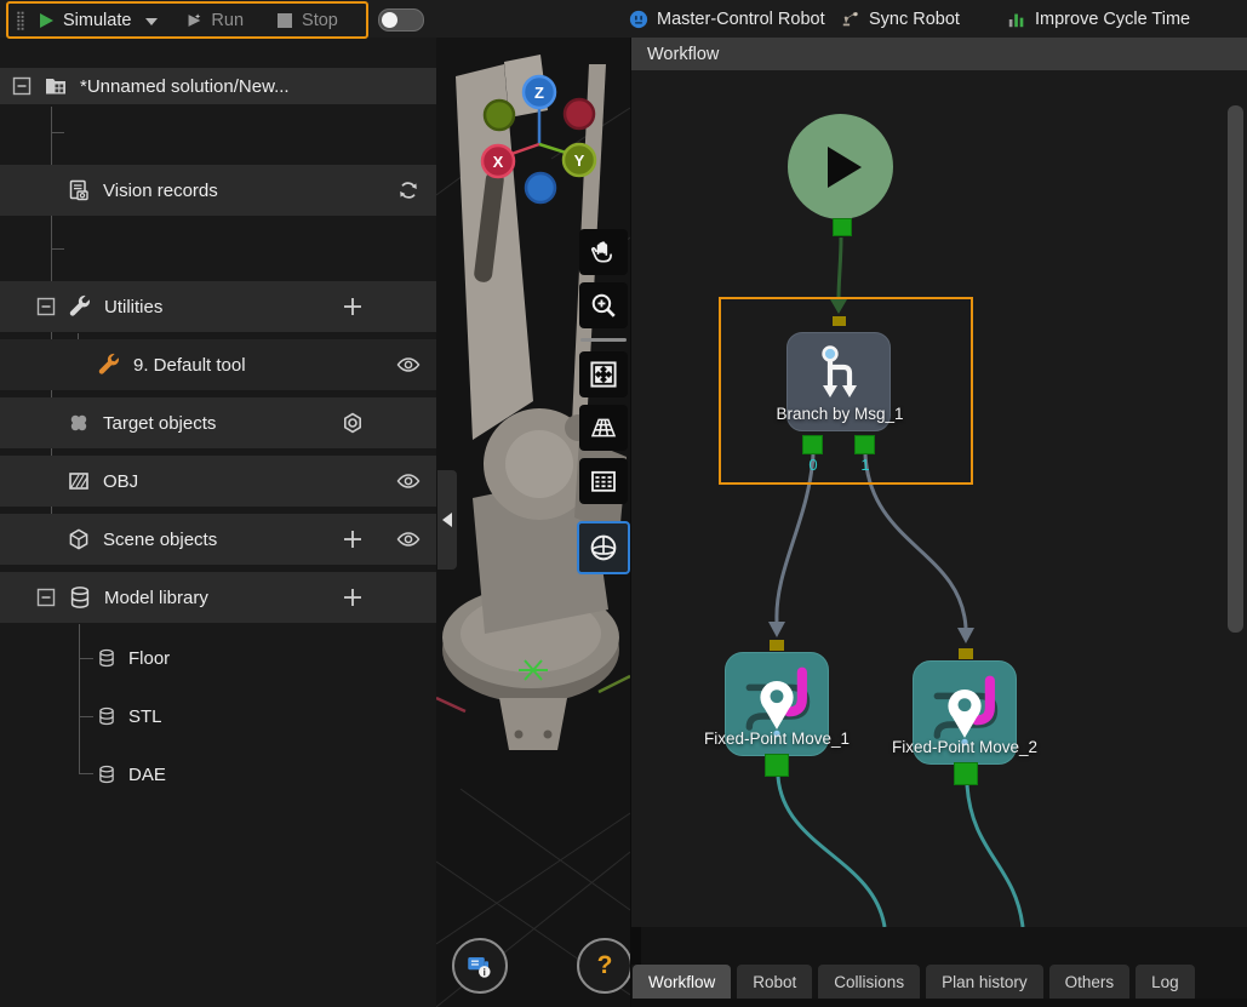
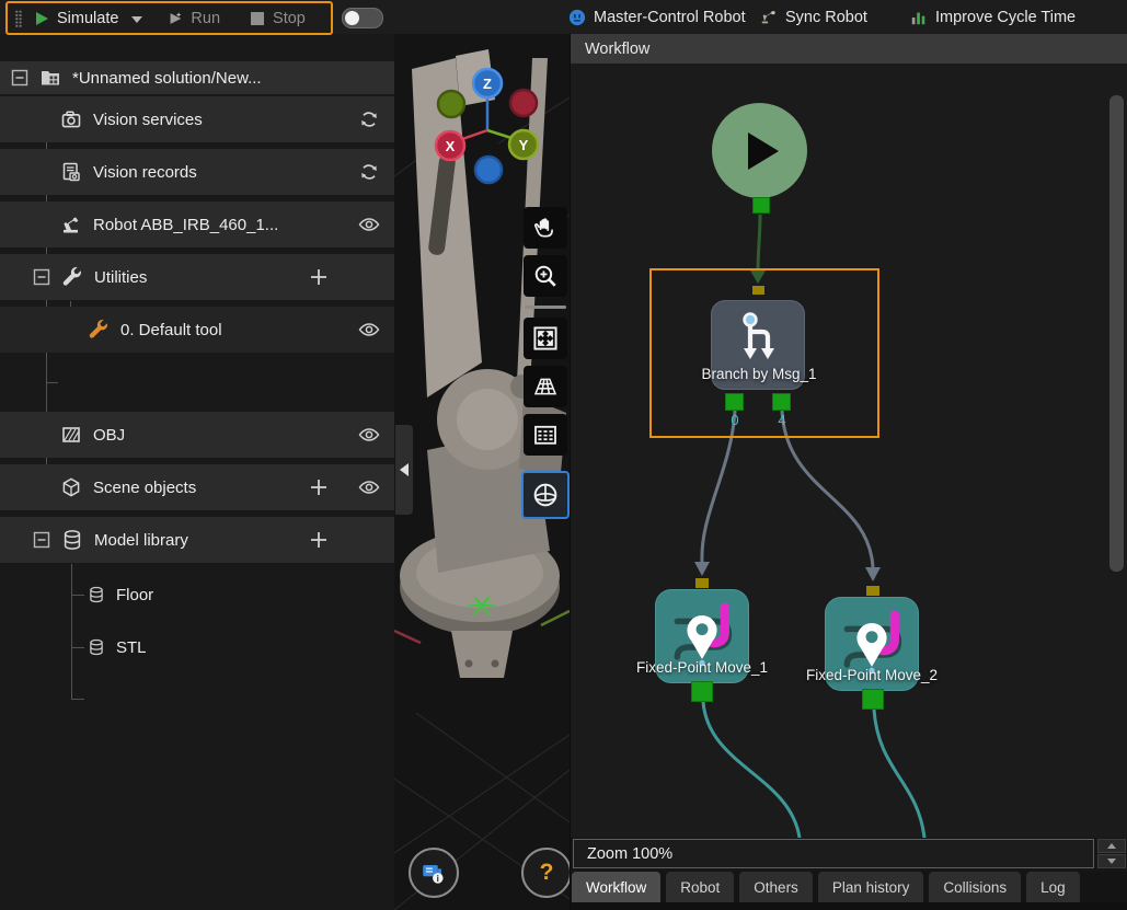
  Simulate
  Run
  Stop
  Master-Control Robot
  Sync Robot
  Improve Cycle Time
  *Unnamed solution/New...
+ Vision services
  Vision records
+ Robot ABB_IRB_460_1...
  Utilities
- 9. Default tool
+ 0. Default tool
- Target objects
  OBJ
  Scene objects
  Model library
  Floor
  STL
- DAE
  Z
  X
  Y
  i
  ?
  Workflow
  Branch by Msg_1
  0
- 1
+ 4
  Fixed-Point Move_1
  Fixed-Point Move_2
+ Zoom 100%
  Workflow
  Robot
- Collisions
+ Others
  Plan history
- Others
+ Collisions
  Log
